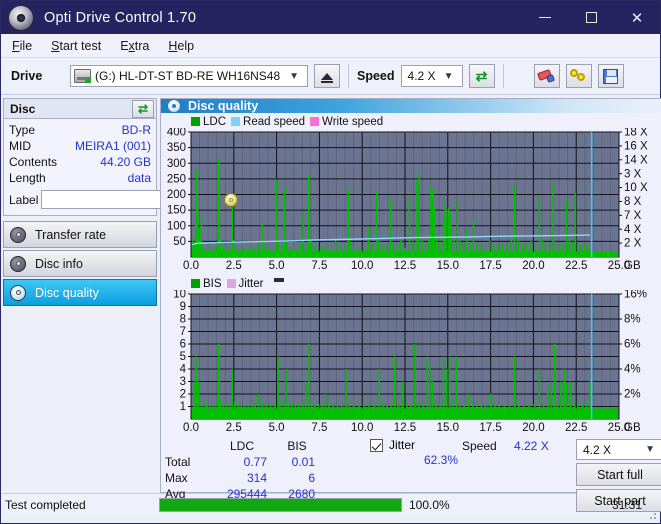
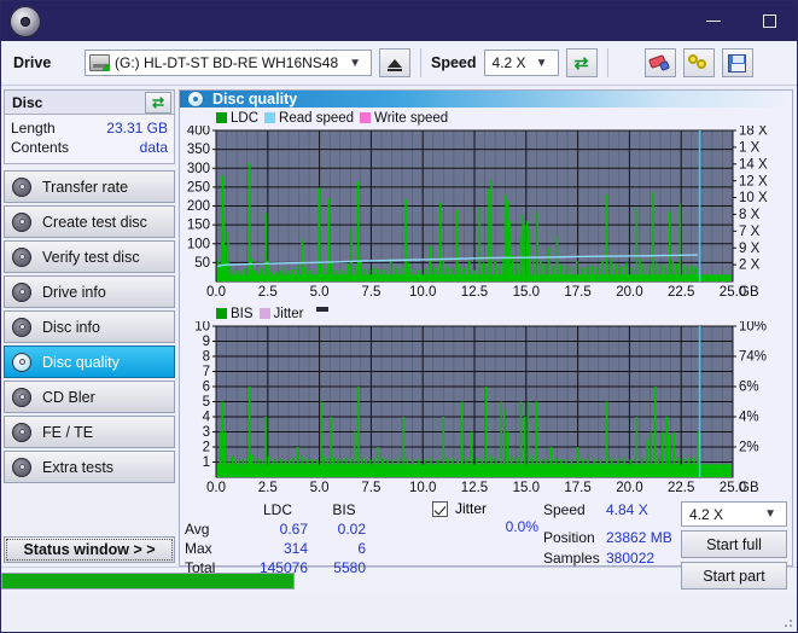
- Opti Drive Control 1.70
- ✕
- File
- Start test
- Extra
- Help
  Drive
  (G:) HL-DT-ST BD-RE WH16NS48
  ▼
  Speed
  4.2 X
  ▼
  ⇄
  Disc
  ⇄
- Type
- BD-R
- MID
- MEIRA1 (001)
- Contents
+ Length
- 44.20 GB
+ 23.31 GB
- Length
+ Contents
  data
- Label
  Transfer rate
+ Create test disc
+ Verify test disc
+ Drive info
  Disc info
  Disc quality
+ CD Bler
+ FE / TE
+ Extra tests
+ Status window > >
  Disc quality
  LDC
  Read speed
  Write speed
  50
  100
  150
  200
  250
  300
  350
  400
  2 X
- 4 X
+ 9 X
  7 X
  8 X
  10 X
- 3 X
+ 12 X
  14 X
- 16 X
+ 1 X
  18 X
  0.0
  2.5
  5.0
  7.5
  10.0
  12.5
  15.0
  17.5
  20.0
  22.5
  25.0
  GB
  BIS
  Jitter
  1
  2
  3
  4
  5
  6
  7
  8
  9
  10
  2%
  4%
  6%
- 8%
+ 74%
- 16%
+ 10%
  0.0
  2.5
  5.0
  7.5
  10.0
  12.5
  15.0
  17.5
  20.0
  22.5
  25.0
  GB
  LDC
  BIS
- Total
+ Avg
- 0.77
+ 0.67
- 0.01
+ 0.02
  Max
  314
  6
- Avg
+ Total
- 295444
+ 145076
- 2680
+ 5580
  Jitter
- 62.3%
+ 0.0%
  Speed
- 4.22 X
+ 4.84 X
+ Position
+ 23862 MB
+ Samples
+ 380022
  4.2 X
  ▼
  Start full
  Start part
- Test completed
- 100.0%
- 31:31
